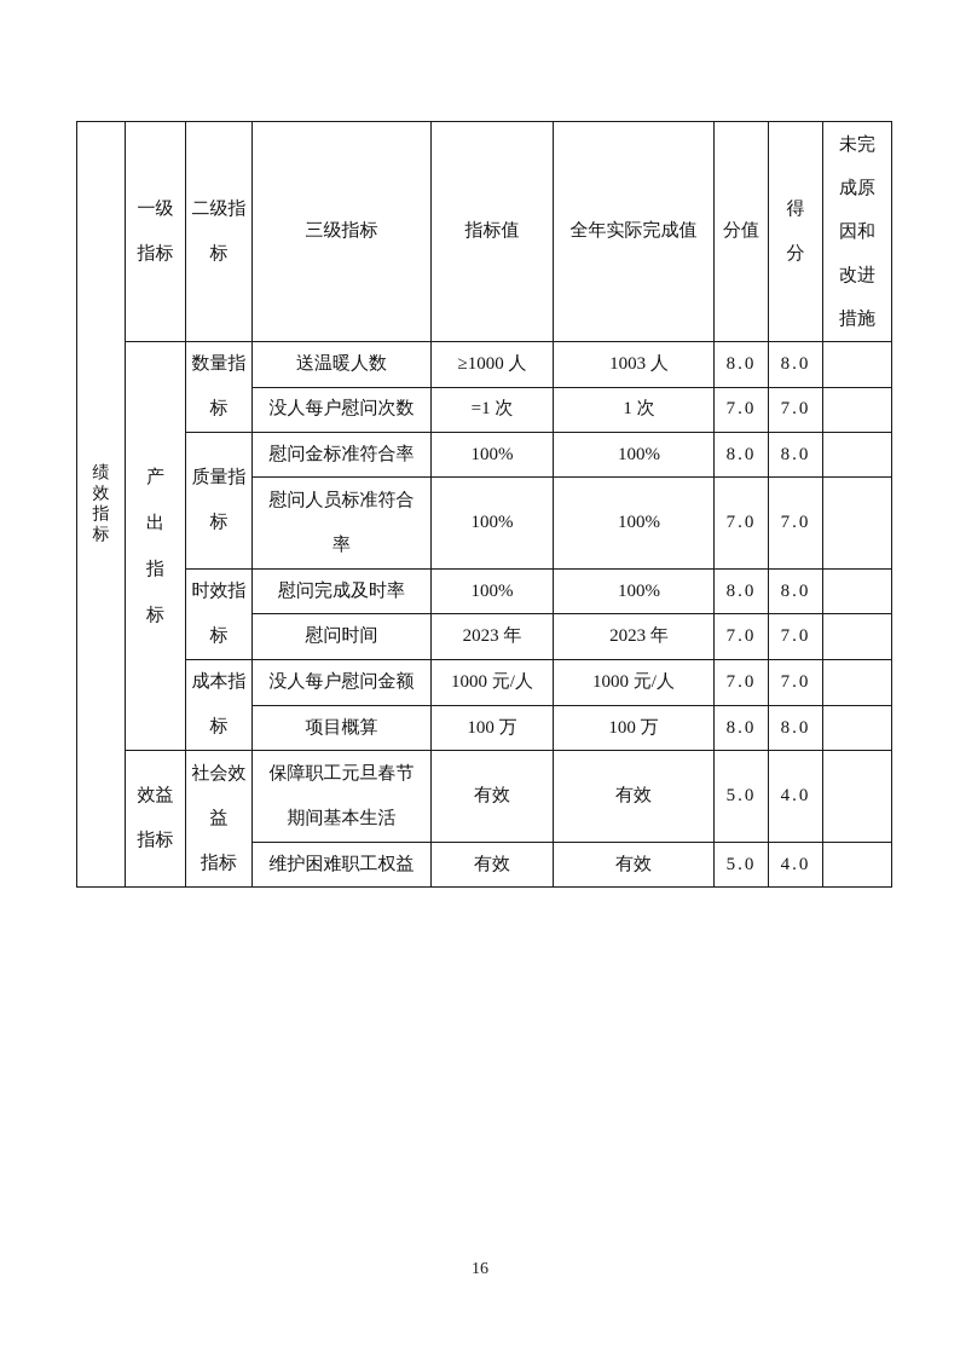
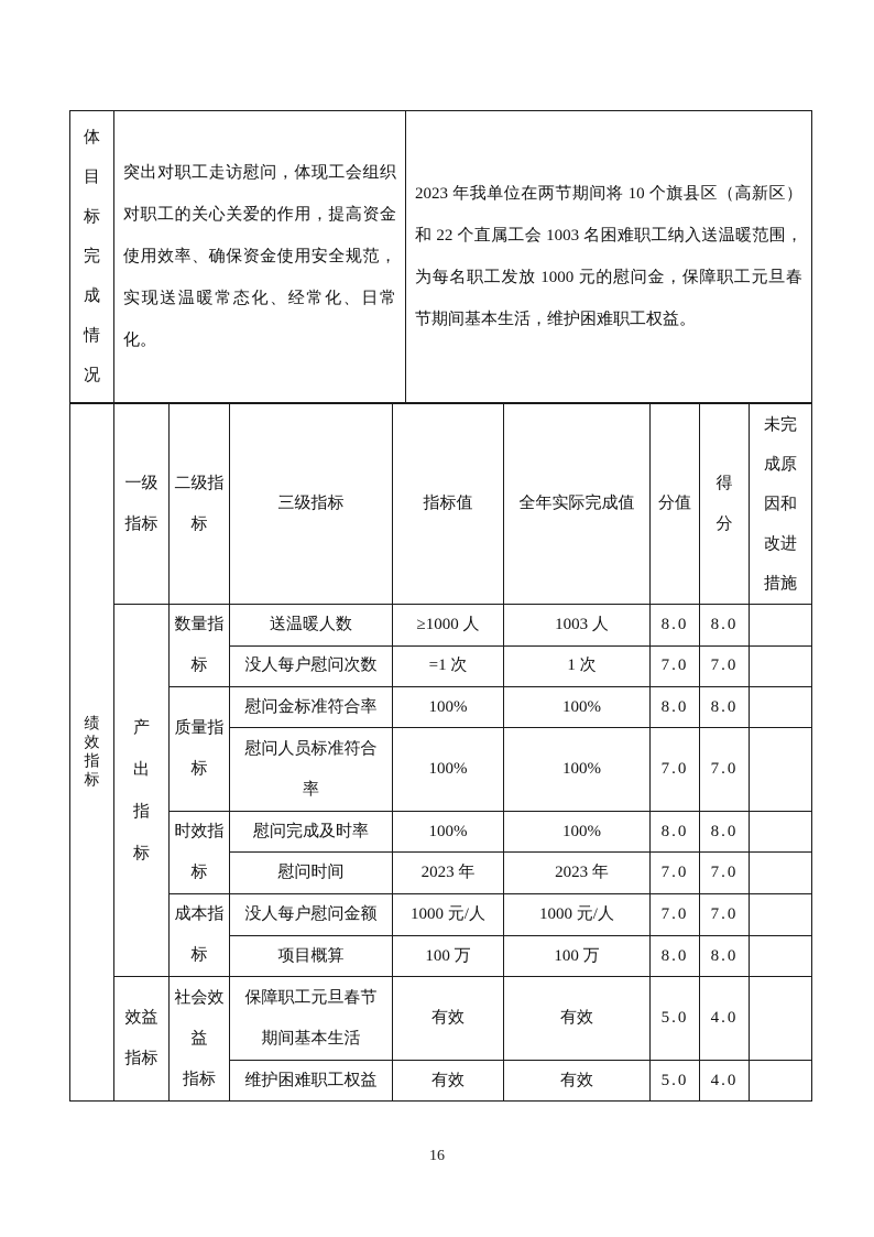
+ 体 目 标 完 成 情 况	突出对职工走访慰问，体现工会组织对职工的关心关爱的作用，提高资金使用效率、确保资金使用安全规范，实现送温暖常态化、经常化、日常化。	2023 年我单位在两节期间将 10 个旗县区（高新区）和 22 个直属工会 1003 名困难职工纳入送温暖范围，为每名职工发放 1000 元的慰问金，保障职工元旦春节期间基本生活，维护困难职工权益。
  绩 效 指 标	一级 指标	二级指 标	三级指标	指标值	全年实际完成值	分值	得 分	未完 成原 因和 改进 措施
  产 出 指 标	数量指 标	送温暖人数	≥1000 人	1003 人	8.0	8.0
  没人每户慰问次数	=1 次	1 次	7.0	7.0
  质量指 标	慰问金标准符合率	100%	100%	8.0	8.0
  慰问人员标准符合 率	100%	100%	7.0	7.0
  时效指 标	慰问完成及时率	100%	100%	8.0	8.0
  慰问时间	2023 年	2023 年	7.0	7.0
  成本指 标	没人每户慰问金额	1000 元/人	1000 元/人	7.0	7.0
  项目概算	100 万	100 万	8.0	8.0
  效益 指标	社会效 益 指标	保障职工元旦春节 期间基本生活	有效	有效	5.0	4.0
  维护困难职工权益	有效	有效	5.0	4.0
  16
